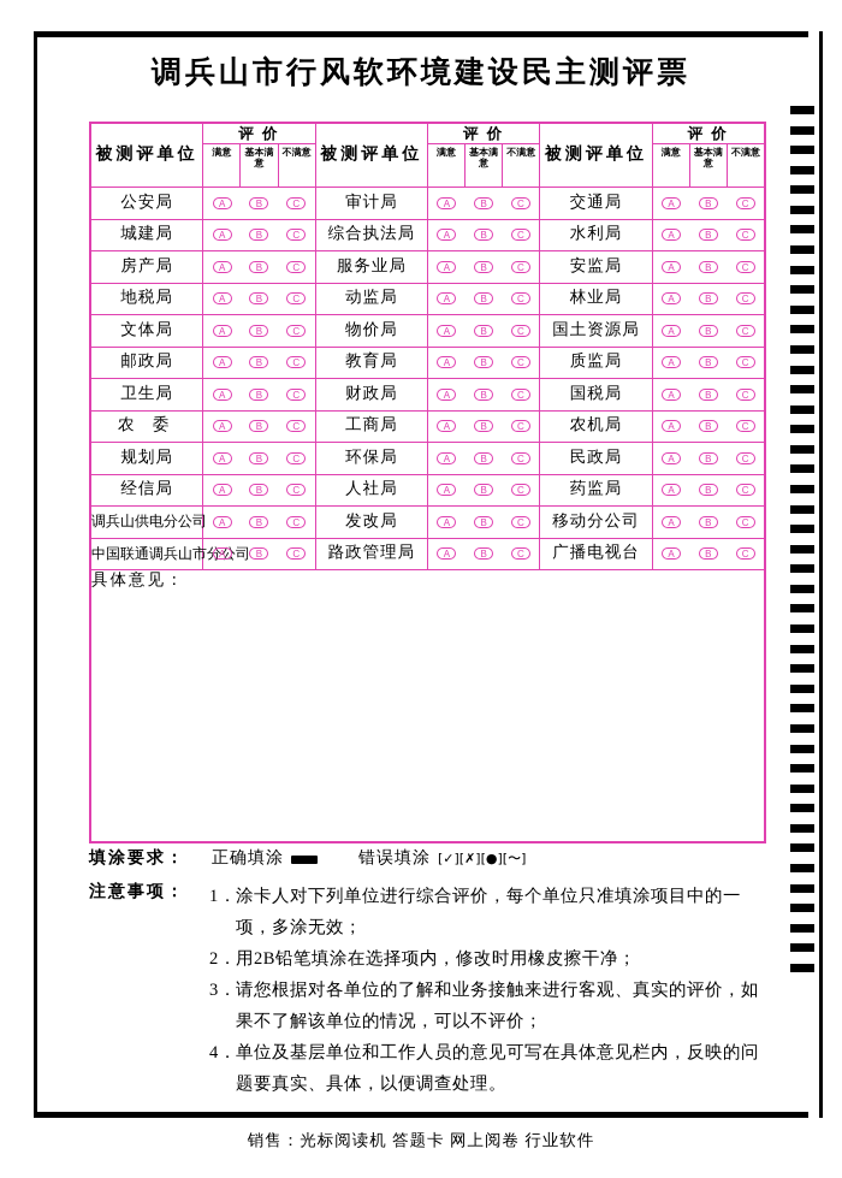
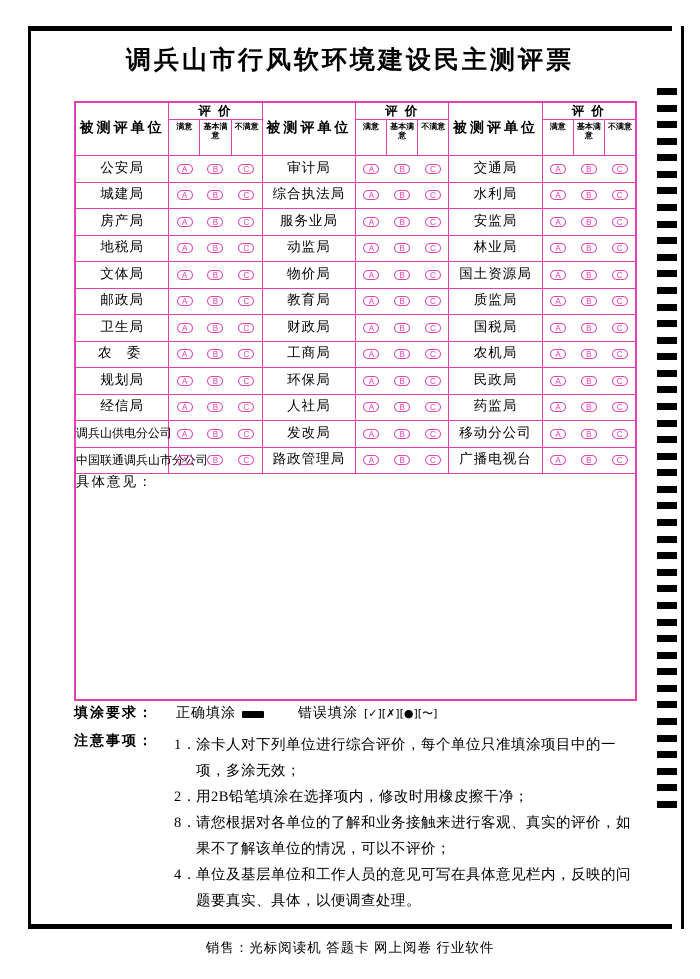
  调兵山市行风软环境建设民主测评票
  被测评单位	评 价 满意 基本满意 不满意	被测评单位	评 价 满意 基本满意 不满意	被测评单位	评 价 满意 基本满意 不满意
  公安局	A B C	审计局	A B C	交通局	A B C
  城建局	A B C	综合执法局	A B C	水利局	A B C
  房产局	A B C	服务业局	A B C	安监局	A B C
  地税局	A B C	动监局	A B C	林业局	A B C
  文体局	A B C	物价局	A B C	国土资源局	A B C
  邮政局	A B C	教育局	A B C	质监局	A B C
  卫生局	A B C	财政局	A B C	国税局	A B C
  农 委	A B C	工商局	A B C	农机局	A B C
  规划局	A B C	环保局	A B C	民政局	A B C
  经信局	A B C	人社局	A B C	药监局	A B C
  调兵山供电分公司	A B C	发改局	A B C	移动分公司	A B C
  中国联通调兵山市司	A B C	路政管理局	A B C	广播电视台	A B C
  具体意见：
  填涂要求：
  正确填涂
  错误填涂
  [✓][✗][●][〜]
  注意事项：
  1．
  涂卡人对下列单位进行综合评价，每个单位只准填涂项目中的一项，多涂无效；
  2．
  用2B铅笔填涂在选择项内，修改时用橡皮擦干净；
- 3．
+ 8．
  请您根据对各单位的了解和业务接触来进行客观、真实的评价，如果不了解该单位的情况，可以不评价；
  4．
  单位及基层单位和工作人员的意见可写在具体意见栏内，反映的问题要真实、具体，以便调查处理。
  销售：光标阅读机 答题卡 网上阅卷 行业软件
